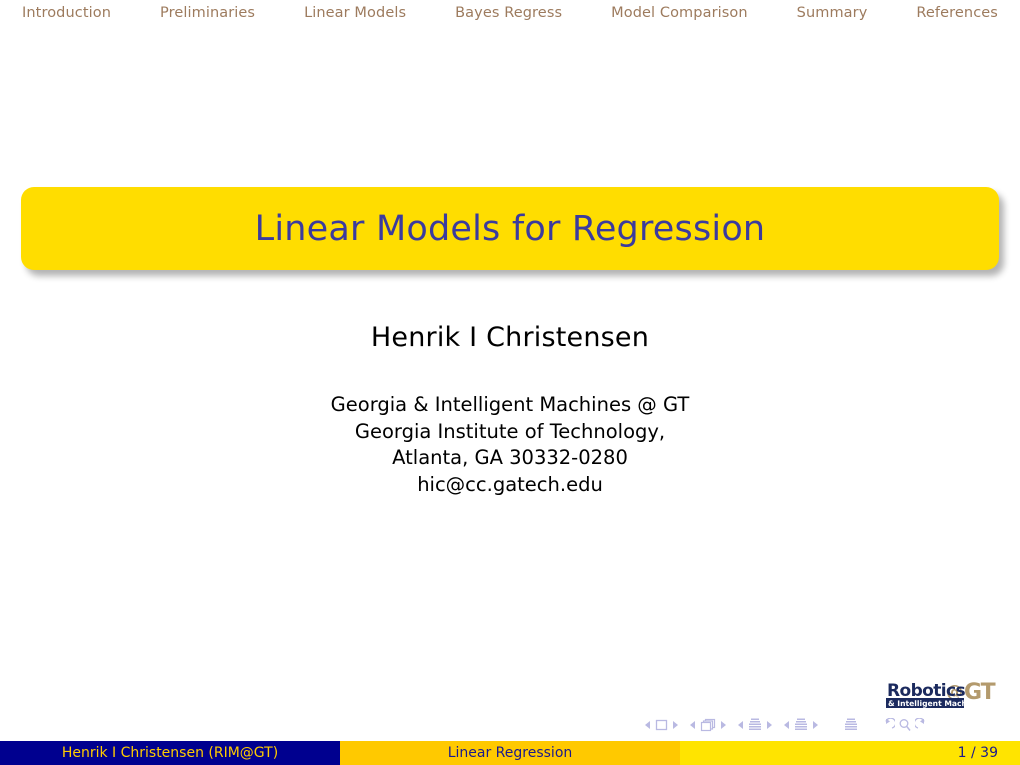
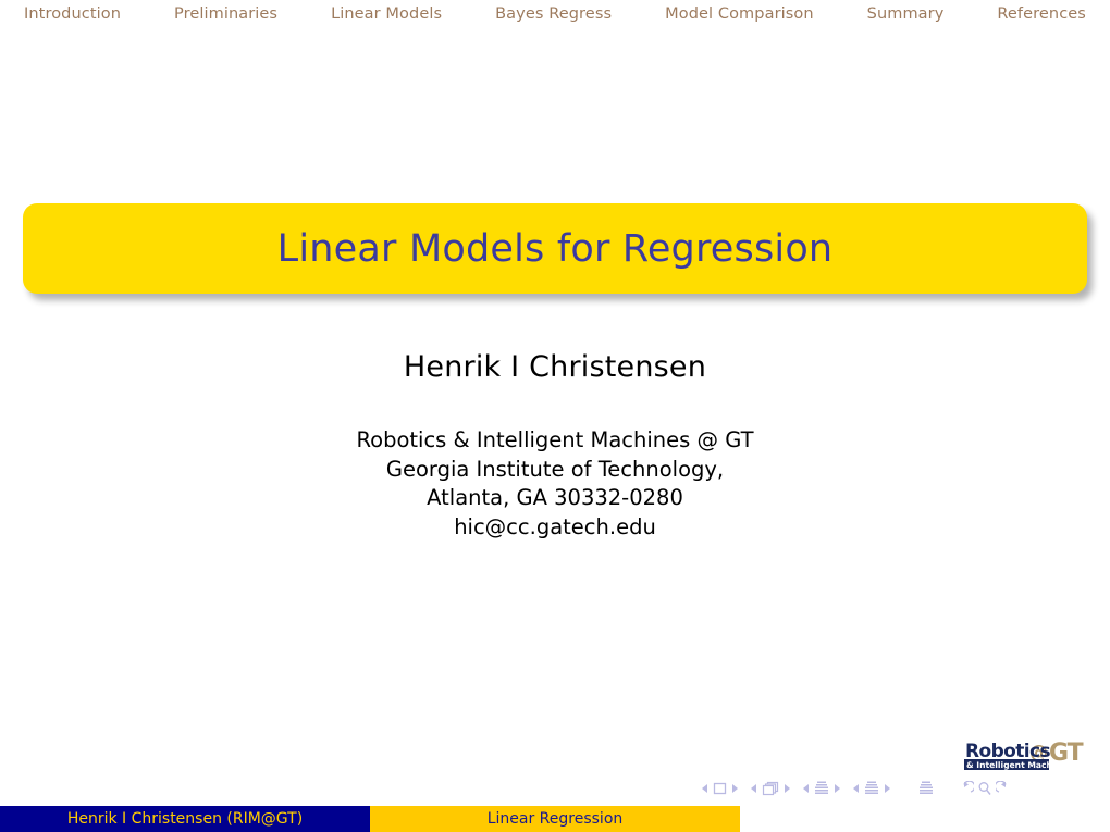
  Introduction
  Preliminaries
  Linear Models
  Bayes Regress
  Model Comparison
  Summary
  References
  Linear Models for Regression
  Henrik I Christensen
- Georgia & Intelligent Machines @ GT
+ Robotics & Intelligent Machines @ GT
  Georgia Institute of Technology,
  Atlanta, GA 30332-0280
  hic@cc.gatech.edu
  GT
  @
  Robotics
  & Intelligent Machines
  Henrik I Christensen (RIM@GT)
  Linear Regression
- 1 / 39
